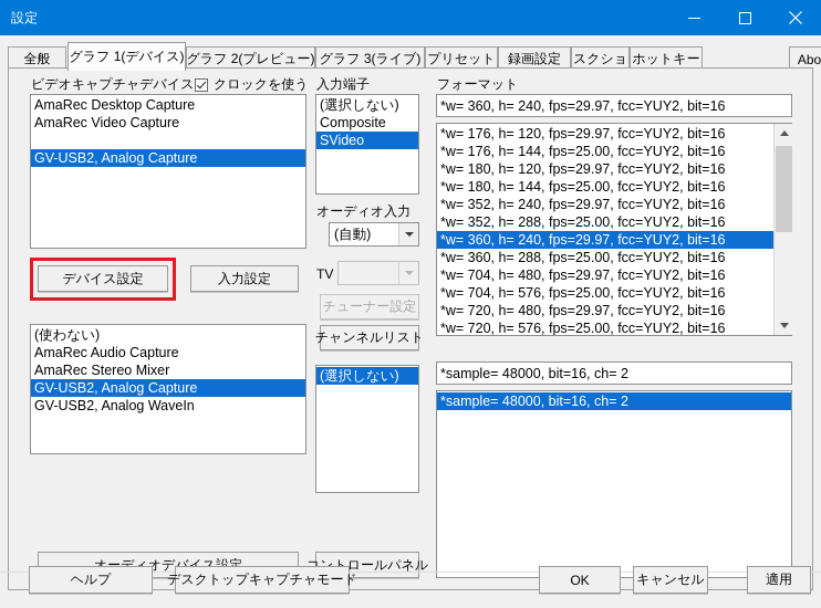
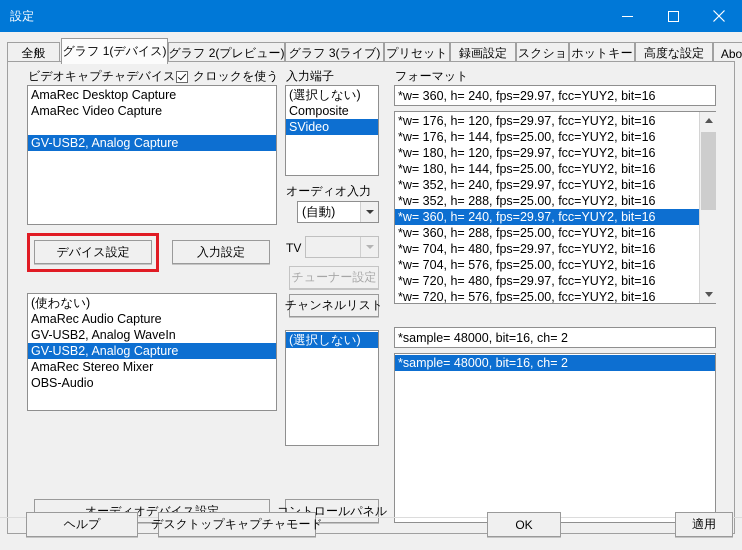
  設定
  全般
  グラフ 1(デバイス)
  グラフ 2(プレビュー)
  グラフ 3(ライブ)
  プリセット
  録画設定
  スクショ
  ホットキー
+ 高度な設定
  ビデオキャプチャデバイス
  クロックを使う
  AmaRec Desktop Capture
  AmaRec Video Capture
  GV-USB2, Analog Capture
  デバイス設定
  入力設定
  (使わない)
  AmaRec Audio Capture
- AmaRec Stereo Mixer
+ GV-USB2, Analog WaveIn
  GV-USB2, Analog Capture
- GV-USB2, Analog WaveIn
+ AmaRec Stereo Mixer
+ OBS-Audio
  オーディオデバイス設定
  入力端子
  (選択しない)
  Composite
  SVideo
  オーディオ入力
  (自動)
  TV
  チューナー設定
  チャンネルリスト
  (選択しない)
  コントロールパネル
  フォーマット
  *w= 360, h= 240, fps=29.97, fcc=YUY2, bit=16
  *w= 176, h= 120, fps=29.97, fcc=YUY2, bit=16
  *w= 176, h= 144, fps=25.00, fcc=YUY2, bit=16
  *w= 180, h= 120, fps=29.97, fcc=YUY2, bit=16
  *w= 180, h= 144, fps=25.00, fcc=YUY2, bit=16
  *w= 352, h= 240, fps=29.97, fcc=YUY2, bit=16
  *w= 352, h= 288, fps=25.00, fcc=YUY2, bit=16
  *w= 360, h= 240, fps=29.97, fcc=YUY2, bit=16
  *w= 360, h= 288, fps=25.00, fcc=YUY2, bit=16
  *w= 704, h= 480, fps=29.97, fcc=YUY2, bit=16
  *w= 704, h= 576, fps=25.00, fcc=YUY2, bit=16
  *w= 720, h= 480, fps=29.97, fcc=YUY2, bit=16
  *w= 720, h= 576, fps=25.00, fcc=YUY2, bit=16
  *sample= 48000, bit=16, ch= 2
  *sample= 48000, bit=16, ch= 2
  ヘルプ
  デスクトップキャプチャモード
  OK
- キャンセル
  適用
